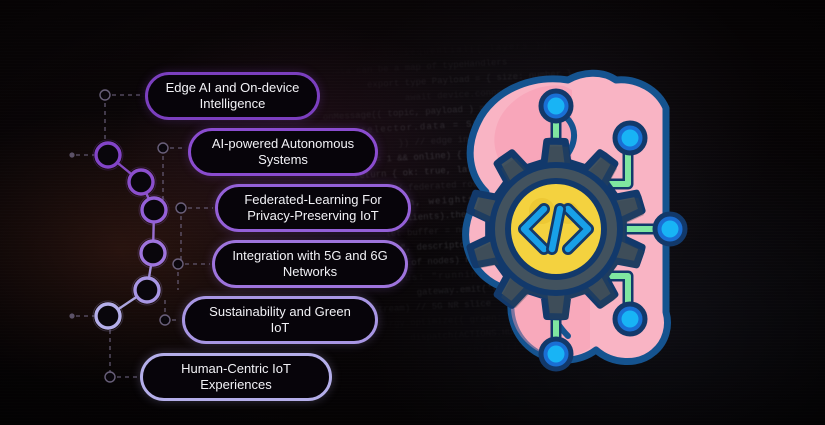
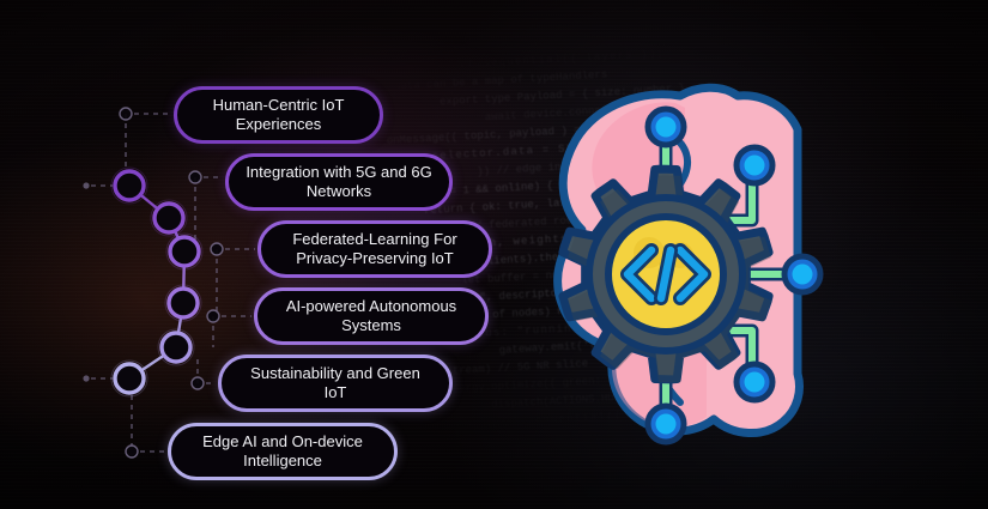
- Edge AI and On-device Intelligence
+ Human-Centric IoT Experiences
- AI-powered Autonomous Systems
+ Integration with 5G and 6G Networks
  Federated-Learning For Privacy-Preserving IoT
- Integration with 5G and 6G Networks
+ AI-powered Autonomous Systems
  Sustainability and Green IoT
- Human-Centric IoT Experiences
+ Edge AI and On-device Intelligence
